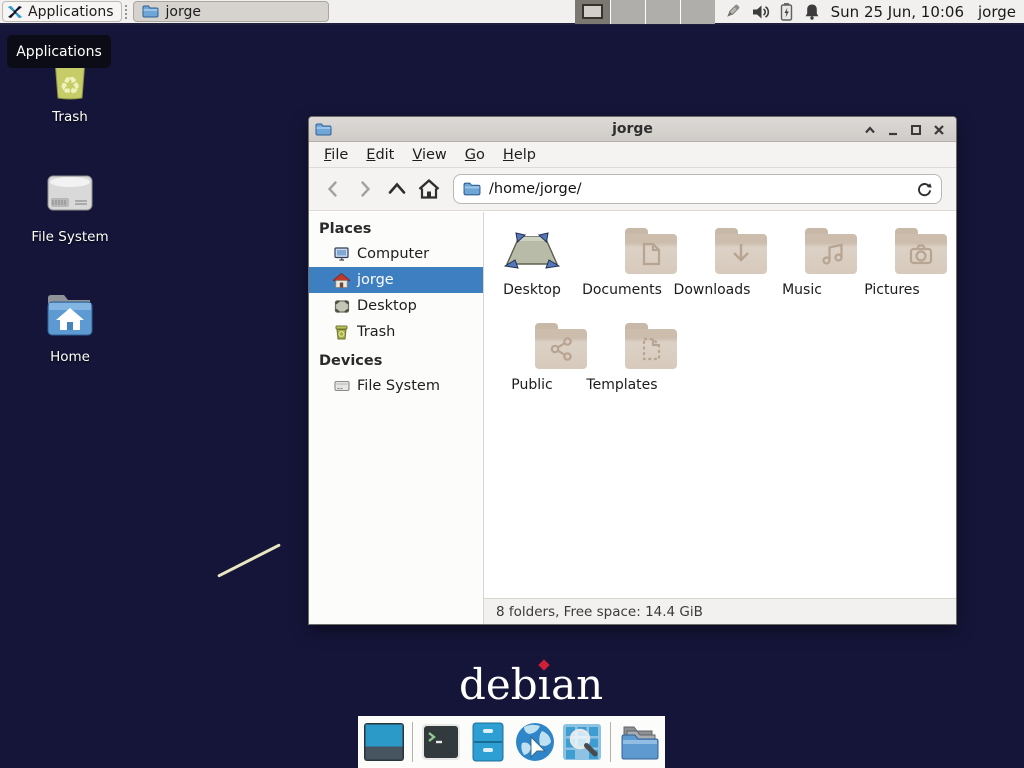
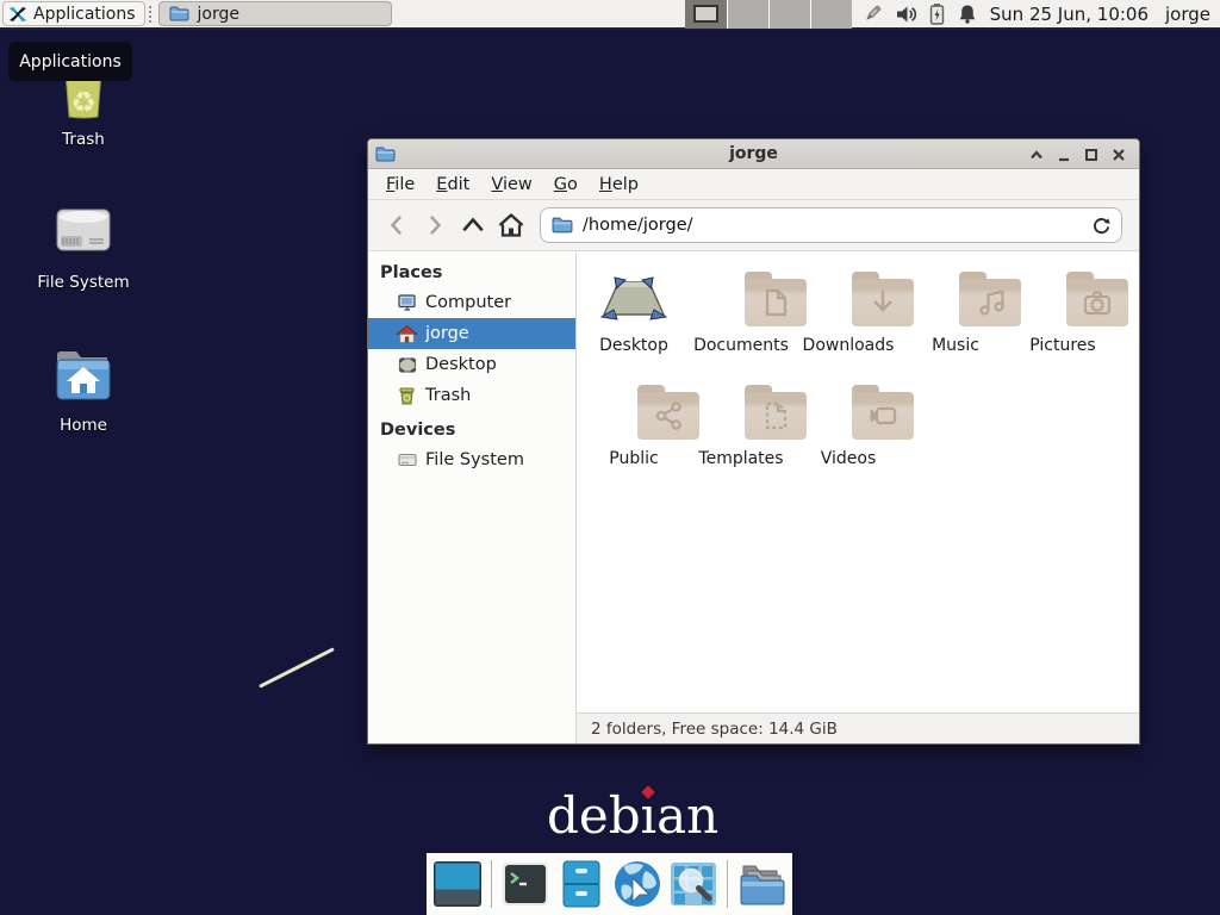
  Applications
  jorge
  Sun 25 Jun, 10:06
  jorge
  Applications
  ♻
  Trash
  File System
  Home
  jorge
  File
  Edit
  View
  Go
  Help
  /home/jorge/
  Places
  Computer
  jorge
  Desktop
  Trash
  Devices
  File System
  Desktop
  Documents
  Downloads
  Music
  Pictures
  Public
  Templates
+ Videos
- 8 folders, Free space: 14.4 GiB
+ 2 folders, Free space: 14.4 GiB
  debıan
